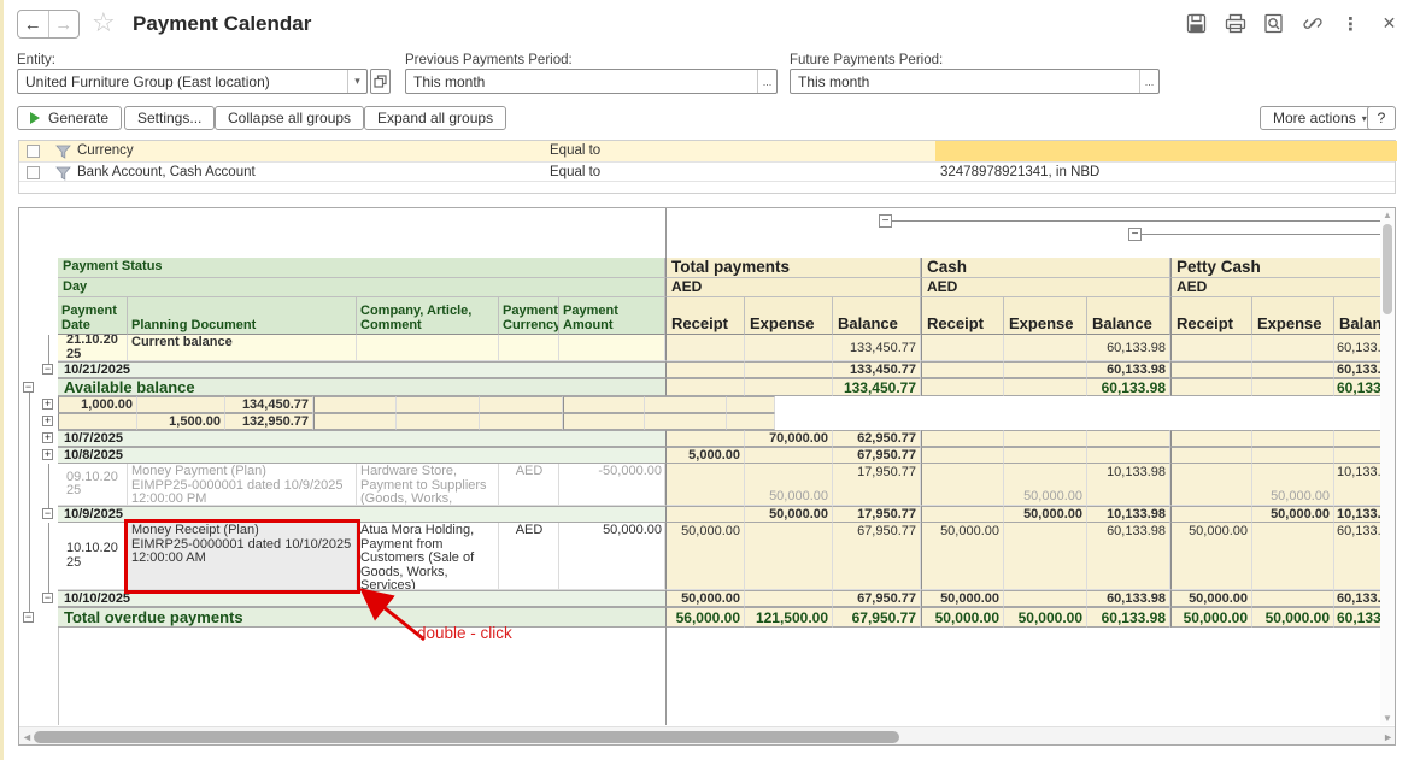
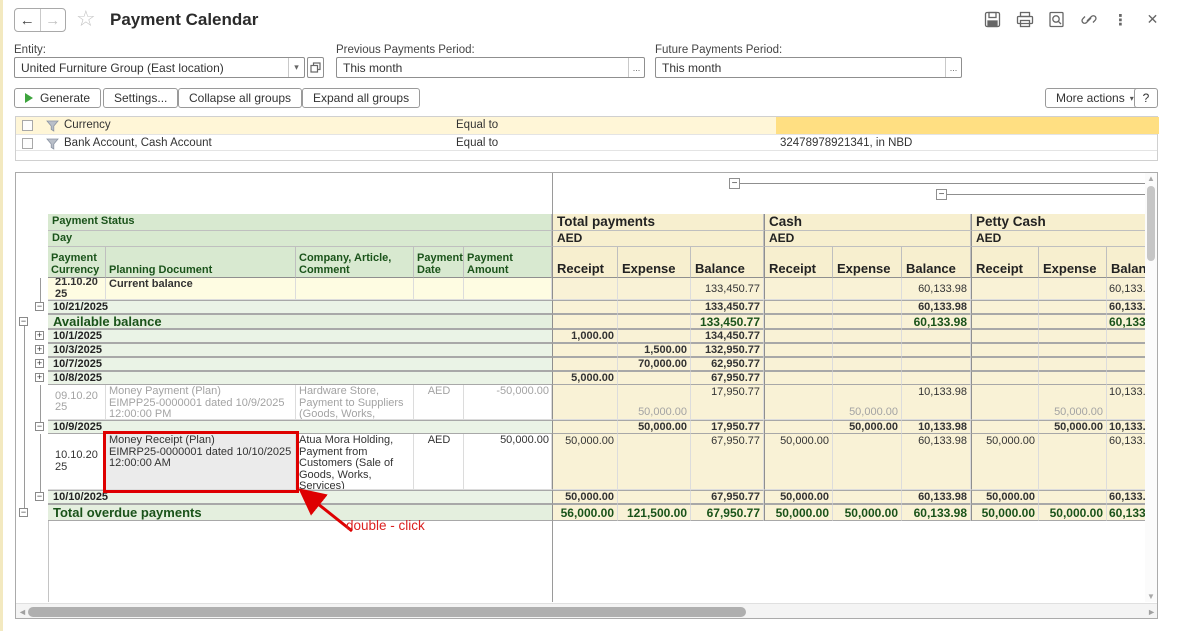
  ←
  →
  ☆
  Payment Calendar
  ⋮
  ✕
  Entity:
  United Furniture Group (East location)
  ▾
  Previous Payments Period:
  This month
  ...
  Future Payments Period:
  This month
  ...
  Generate
  Settings...
  Collapse all groups
  Expand all groups
  More actions
  ▾
  ?
  Currency
  Equal to
  Bank Account, Cash Account
  Equal to
  32478978921341, in NBD
  −
  −
  Payment Status
  Total payments
  Cash
  Petty Cash
  Day
  AED
  AED
  AED
- Payment Date
+ Payment Currency
  Planning Document
  Company, Article, Comment
- Payment Currency
+ Payment Date
  Payment Amount
  Receipt
  Expense
  Balance
  Receipt
  Expense
  Balance
  Receipt
  Expense
  Balan
  21.10.2025
  Current balance
  133,450.77
  60,133.98
  −
  10/21/2025
  133,450.77
  60,133.98
  −
  Available balance
  133,450.77
  60,133.98
  +
+ 10/1/2025
  1,000.00
  134,450.77
  +
+ 10/3/2025
  1,500.00
  132,950.77
  +
  10/7/2025
  70,000.00
  62,950.77
  +
  10/8/2025
  5,000.00
  67,950.77
  09.10.2025
  Money Payment (Plan)
  EIMPP25-0000001 dated 10/9/2025
  12:00:00 PM
  Hardware Store, Payment to Suppliers (Goods, Works,
  AED
  -50,000.00
  50,000.00
  17,950.77
  50,000.00
  10,133.98
  50,000.00
  −
  10/9/2025
  50,000.00
  17,950.77
  50,000.00
  10,133.98
  50,000.00
  10.10.2025
  Money Receipt (Plan)
  EIMRP25-0000001 dated 10/10/2025
  12:00:00 AM
  Atua Mora Holding, Payment from Customers (Sale of Goods, Works, Services)
  AED
  50,000.00
  50,000.00
  67,950.77
  50,000.00
  60,133.98
  50,000.00
  −
  10/10/2025
  50,000.00
  67,950.77
  50,000.00
  60,133.98
  50,000.00
  −
  Total overdue payments
  56,000.00
  121,500.00
  67,950.77
  50,000.00
  50,000.00
  60,133.98
  50,000.00
  50,000.00
  double - click
  ▲
  ▼
  ◄
  ►
